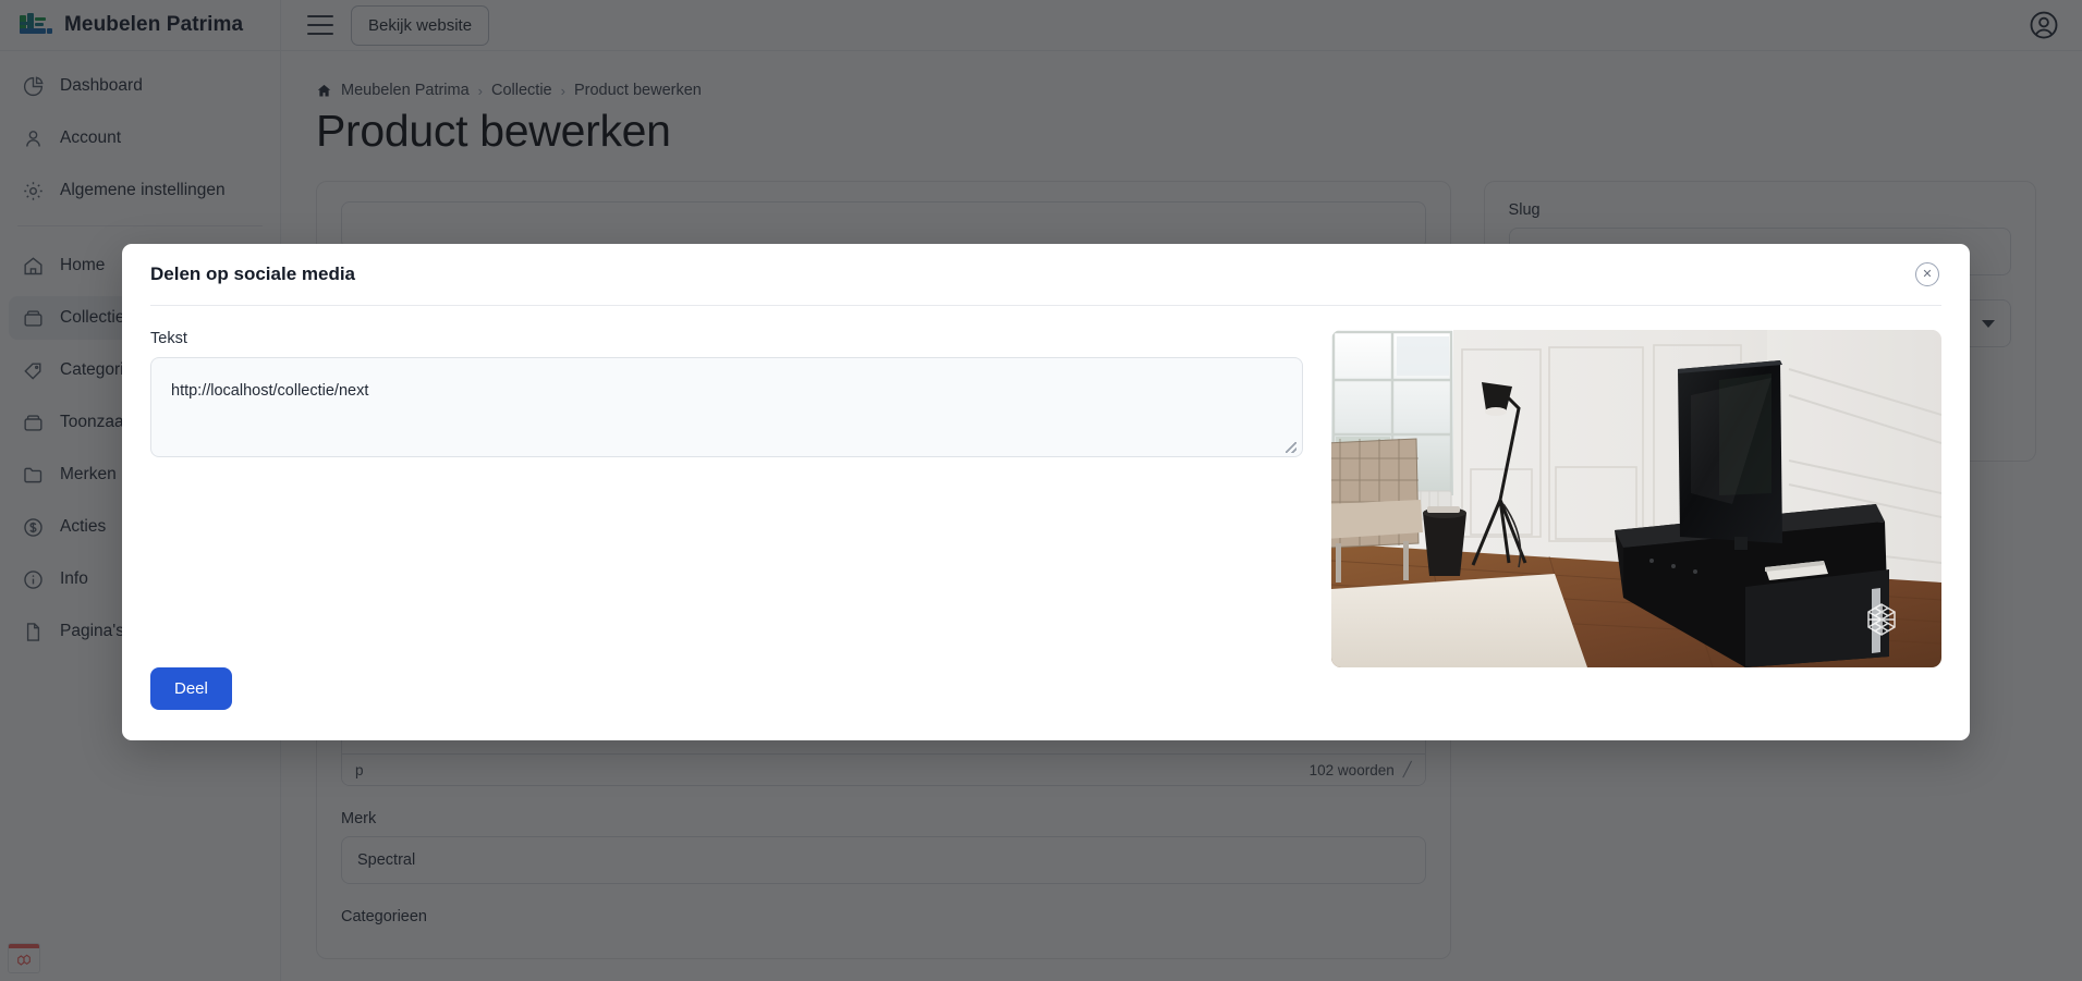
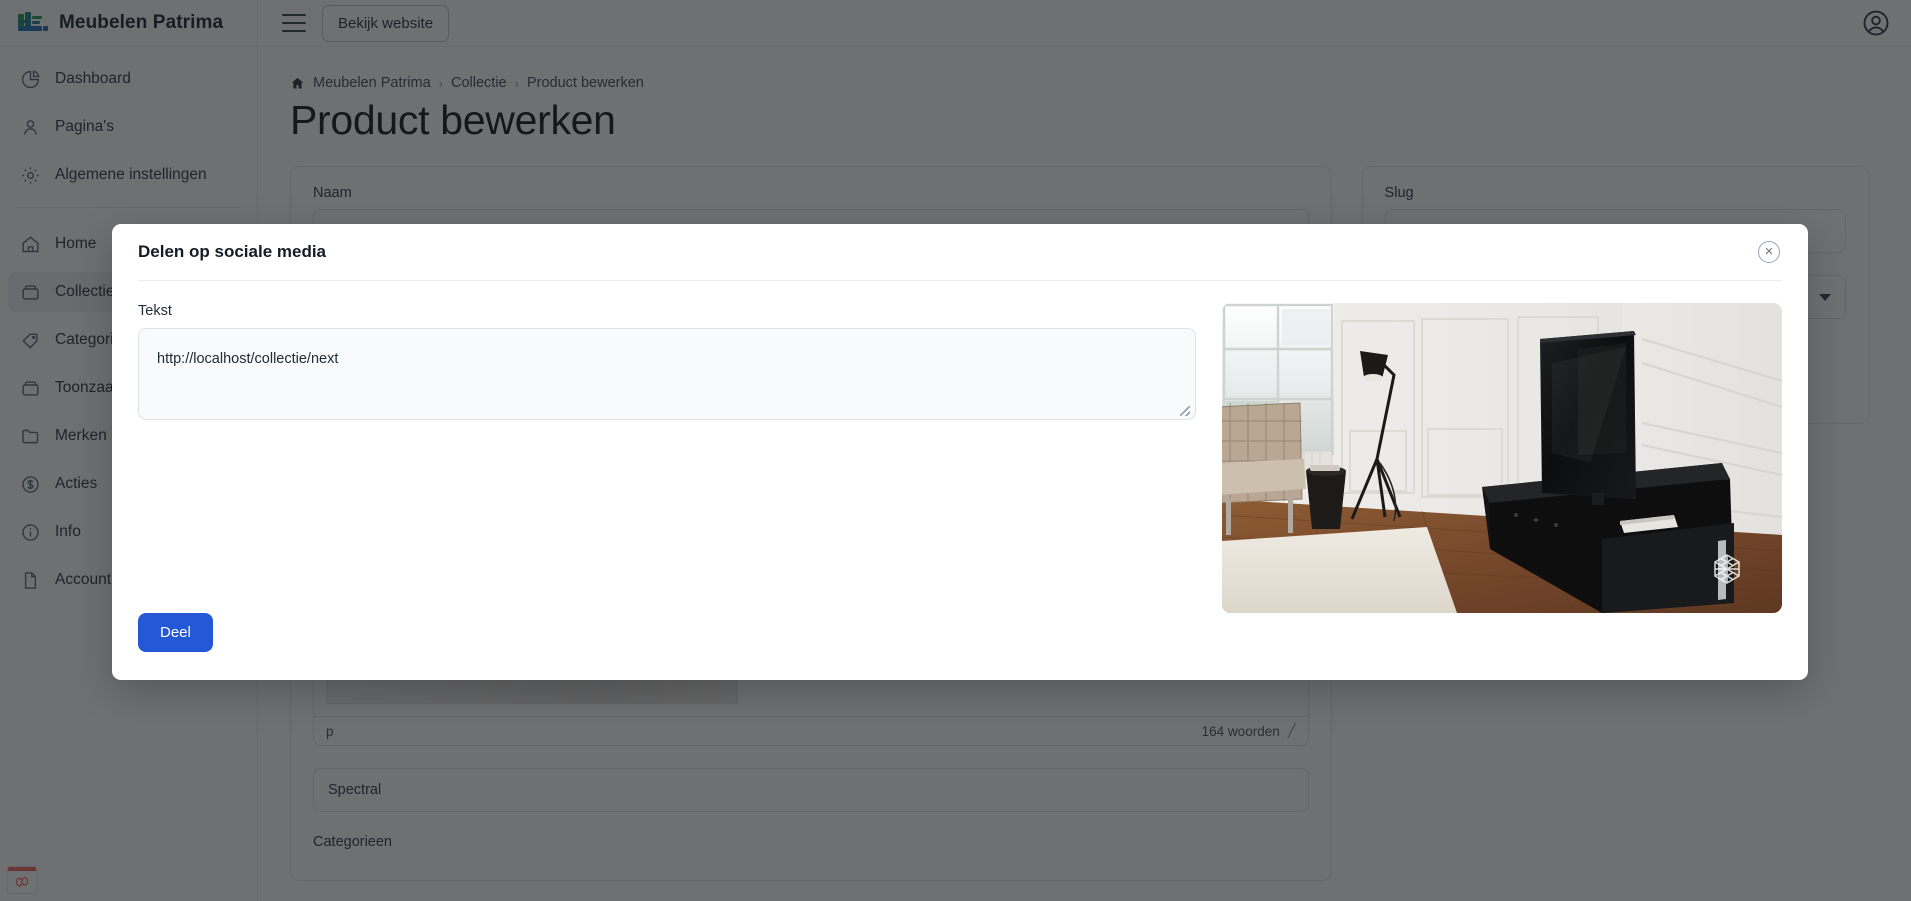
  Meubelen Patrima
  Bekijk website
  Dashboard
- Account
+ Pagina's
  Algemene instellingen
  Home
  Collectie
  Toonzaa
  Merken
  Acties
  Info
- Pagina's
+ Account
  Meubelen Patrima
  ›
  Collectie
  ›
  Product bewerken
  Product bewerken
+ Naam
  p
- 102 woorden
+ 164 woorden
  ╱
- Merk
  Spectral
  Categorieen
  Slug
  Delen op sociale media
  ✕
  Tekst
  http://localhost/collectie/next
  Deel
